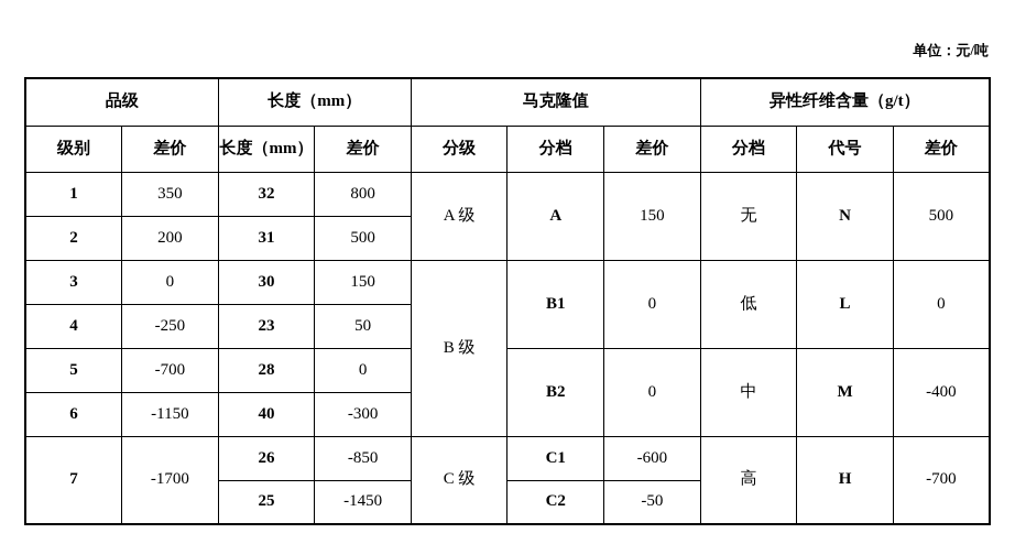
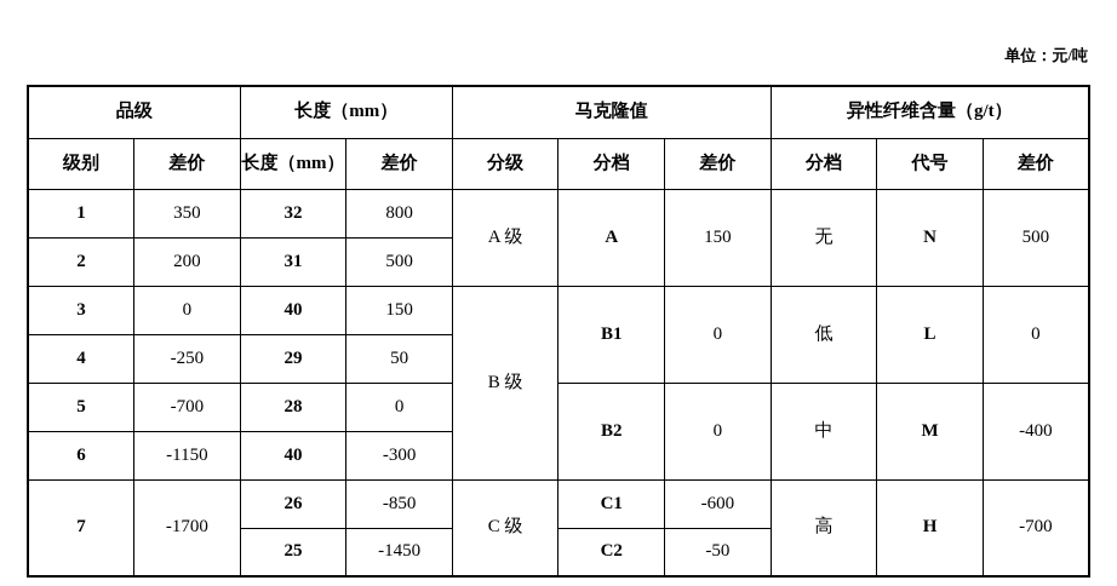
  单位：元/吨
  品级	长度（mm）	马克隆值	异性纤维含量（g/t）
  级别	差价	长度（mm）	差价	分级	分档	差价	分档	代号	差价
  1	350	32	800	A 级	A	150	无	N	500
  2	200	31	500
- 3	0	30	150	B 级	B1	0	低	L	0
+ 3	0	40	150	B 级	B1	0	低	L	0
- 4	-250	23	50
+ 4	-250	29	50
  5	-700	28	0	B2	0	中	M	-400
  6	-1150	40	-300
  7	-1700	26	-850	C 级	C1	-600	高	H	-700
  25	-1450	C2	-50
